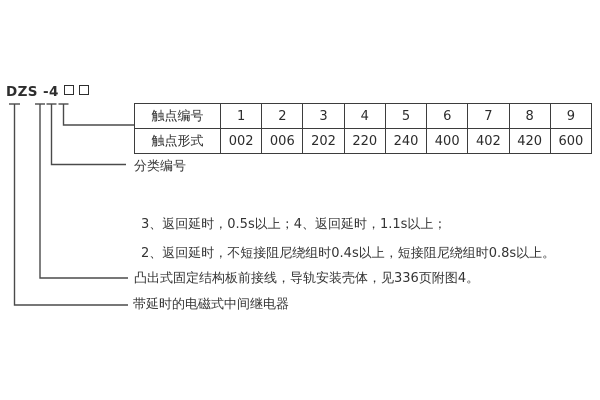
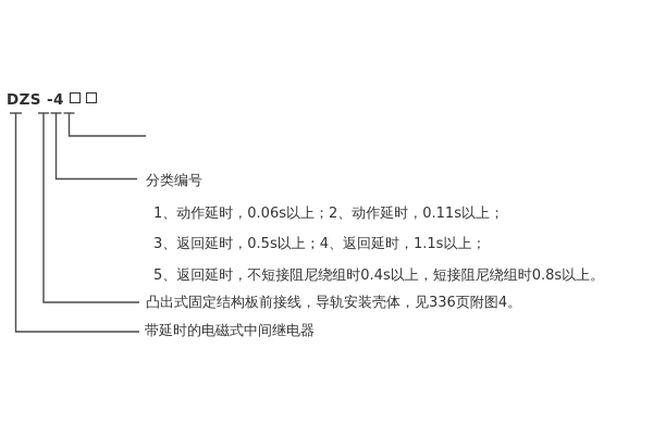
  DZS -4
- 触点编号	1	2	3	4	5	6	7	8	9
- 触点形式	002	006	202	220	240	400	402	420	600
  分类编号
+ 1、动作延时，0.06s以上；2、动作延时，0.11s以上；
  3、返回延时，0.5s以上；4、返回延时，1.1s以上；
- 2、返回延时，不短接阻尼绕组时0.4s以上，短接阻尼绕组时0.8s以上。
+ 5、返回延时，不短接阻尼绕组时0.4s以上，短接阻尼绕组时0.8s以上。
  凸出式固定结构板前接线，导轨安装壳体，见336页附图4。
  带延时的电磁式中间继电器
